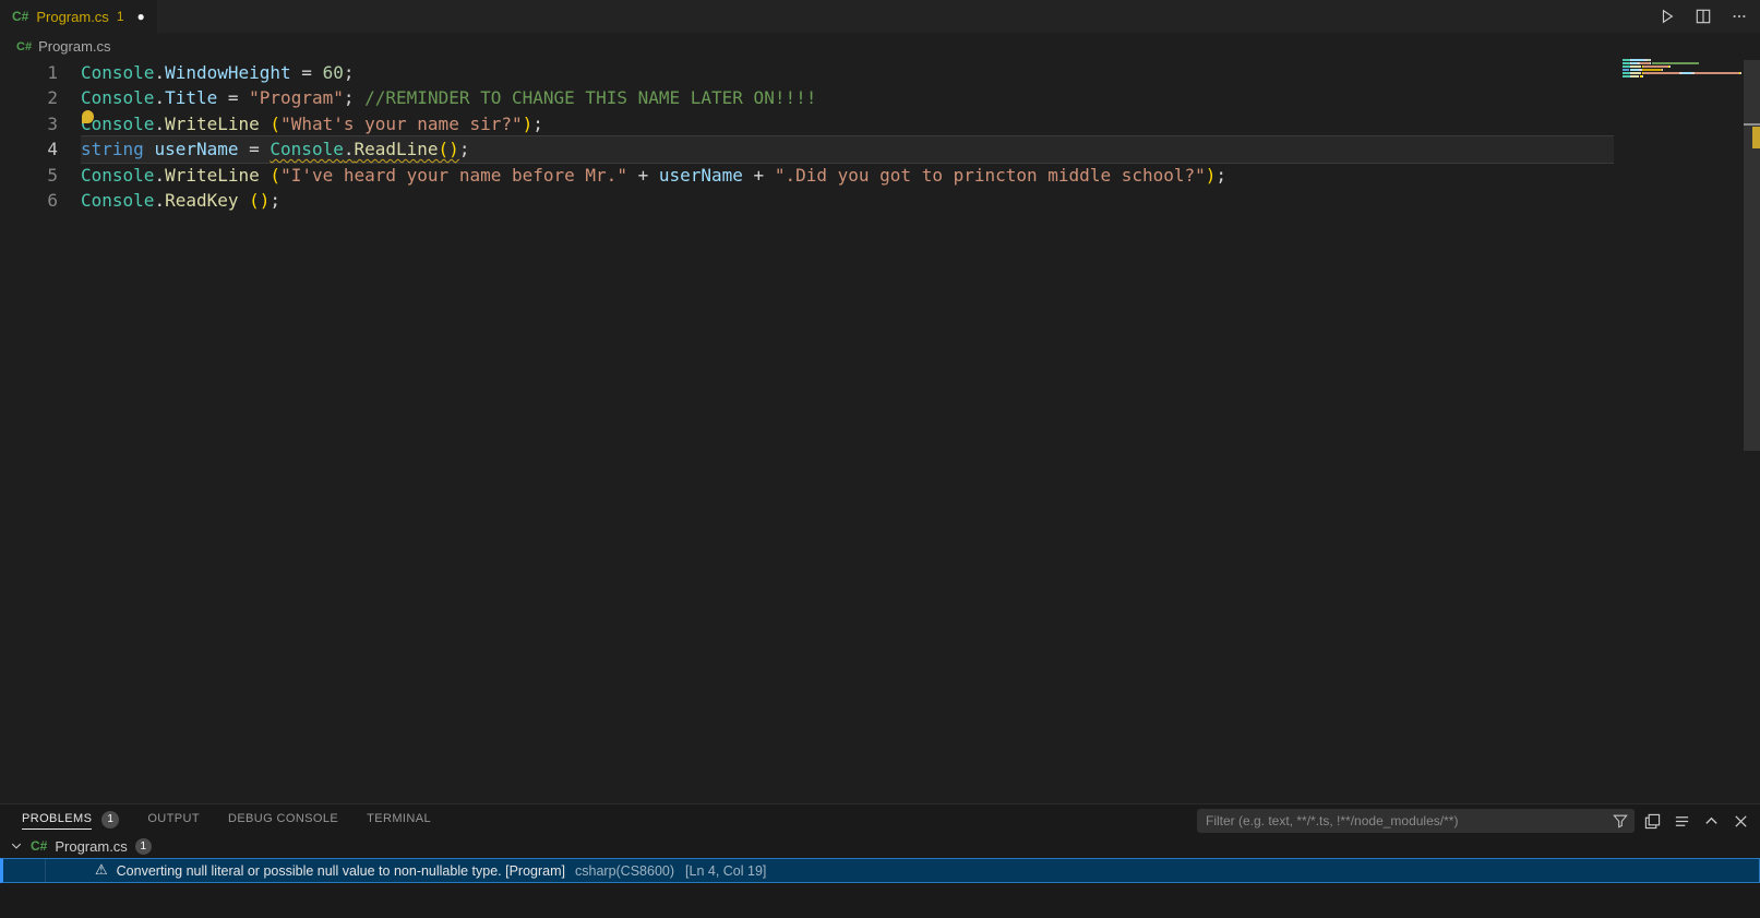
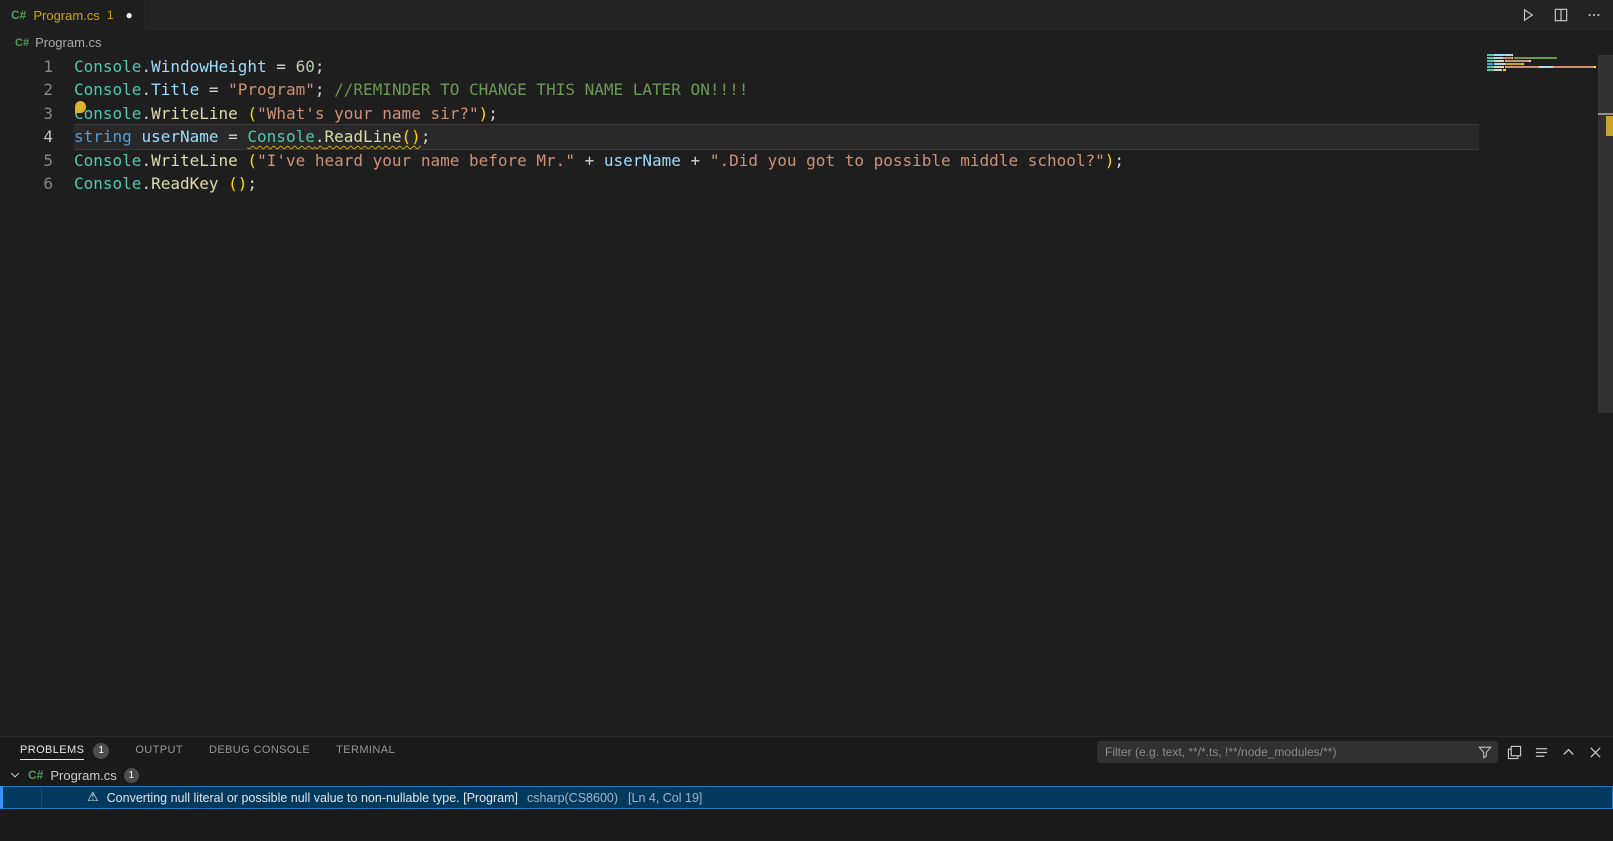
  C#
  Program.cs
  1
  ●
  C#
  Program.cs
  1
  Console.WindowHeight = 60;
  2
  Console.Title = "Program"; //REMINDER TO CHANGE THIS NAME LATER ON!!!!
  3
  Console.WriteLine ("What's your name sir?");
  4
  string userName = Console.ReadLine();
  5
- Console.WriteLine ("I've heard your name before Mr." + userName + ".Did you got to princton middle school?");
+ Console.WriteLine ("I've heard your name before Mr." + userName + ".Did you got to possible middle school?");
  6
  Console.ReadKey ();
  PROBLEMS
  1
  OUTPUT
  DEBUG CONSOLE
  TERMINAL
  Filter (e.g. text, **/*.ts, !**/node_modules/**)
  C#
  Program.cs
  1
  ⚠
  Converting null literal or possible null value to non-nullable type. [Program]
  csharp(CS8600)
  [Ln 4, Col 19]
